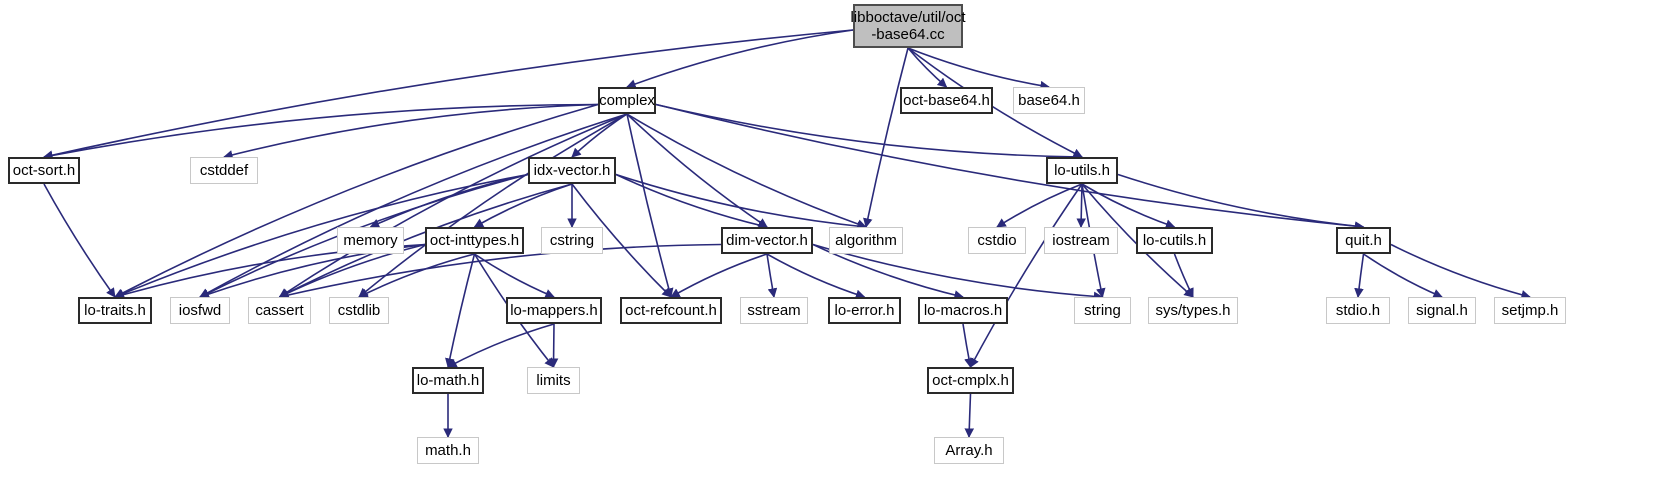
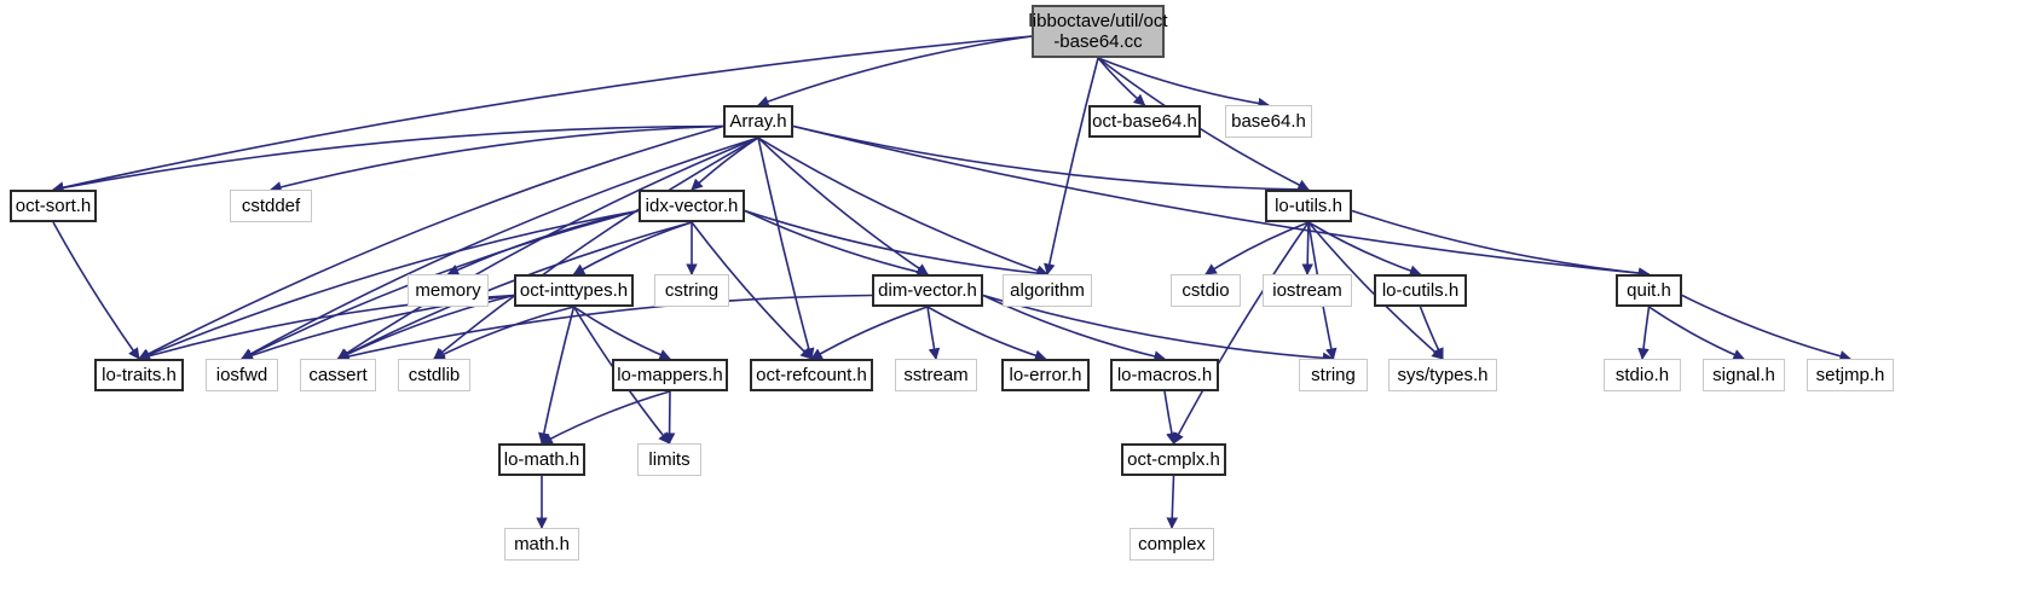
  libboctave/util/oct
  -base64.cc
- complex
+ Array.h
  oct-base64.h
  base64.h
  oct-sort.h
  cstddef
  idx-vector.h
  lo-utils.h
  memory
  oct-inttypes.h
  cstring
  dim-vector.h
  algorithm
  cstdio
  iostream
  lo-cutils.h
  quit.h
  lo-traits.h
  iosfwd
  cassert
  cstdlib
  lo-mappers.h
  oct-refcount.h
  sstream
  lo-error.h
  lo-macros.h
  string
  sys/types.h
  stdio.h
  signal.h
  setjmp.h
  lo-math.h
  limits
  oct-cmplx.h
  math.h
- Array.h
+ complex
